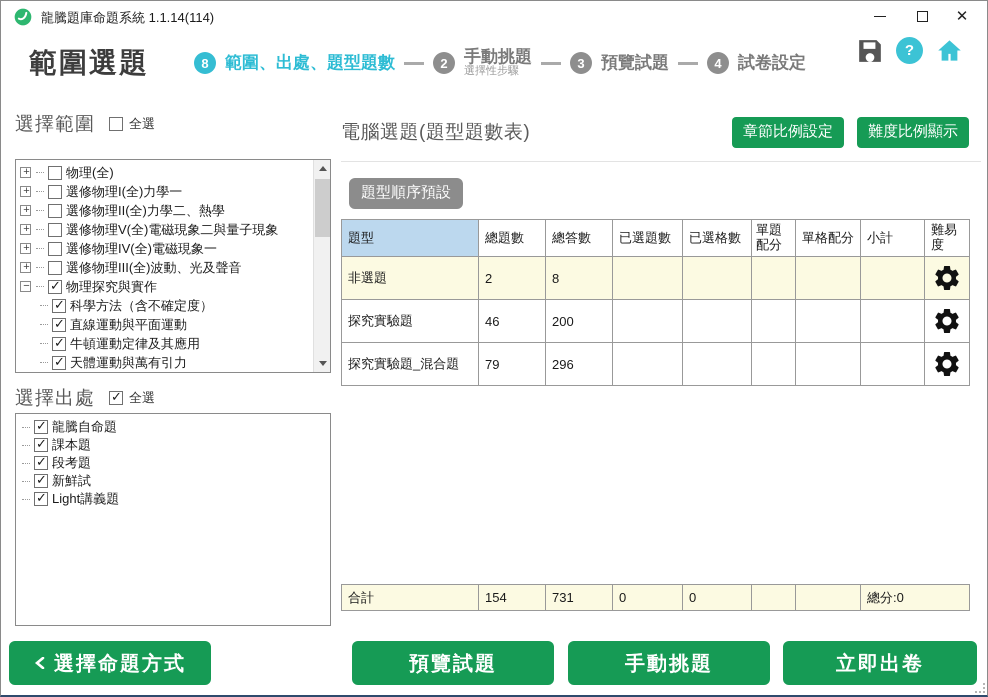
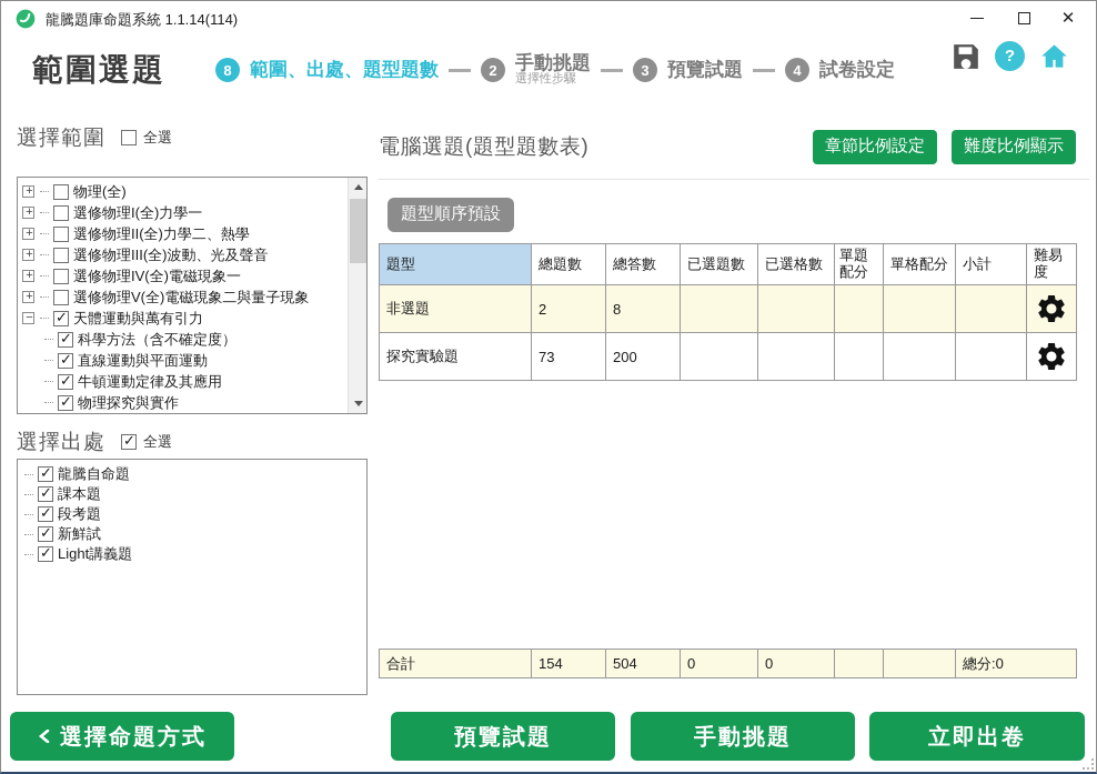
  龍騰題庫命題系統 1.1.14(114)
  ✕
  範圍選題
  8
  範圍、出處、題型題數
  2
  手動挑題
  選擇性步驟
  3
  預覽試題
  4
  試卷設定
  ?
  選擇範圍
  全選
  物理(全)
  選修物理I(全)力學一
  選修物理II(全)力學二、熱學
- 選修物理V(全)電磁現象二與量子現象
+ 選修物理III(全)波動、光及聲音
  選修物理IV(全)電磁現象一
- 選修物理III(全)波動、光及聲音
+ 選修物理V(全)電磁現象二與量子現象
- 物理探究與實作
+ 天體運動與萬有引力
  科學方法（含不確定度）
  直線運動與平面運動
  牛頓運動定律及其應用
- 天體運動與萬有引力
+ 物理探究與實作
  選擇出處
  全選
  龍騰自命題
  課本題
  段考題
  新鮮試
  Light講義題
  電腦選題(題型題數表)
  章節比例設定
  難度比例顯示
  題型順序預設
  題型	總題數	總答數	已選題數	已選格數	單題配分	單格配分	小計	難易度
  非選題	2	8
- 探究實驗題	46	200
+ 探究實驗題	73	200
- 探究實驗題_混合題	79	296
- 合計	154	731	0	0			總分:0
+ 合計	154	504	0	0			總分:0
  選擇命題方式
  預覽試題
  手動挑題
  立即出卷
